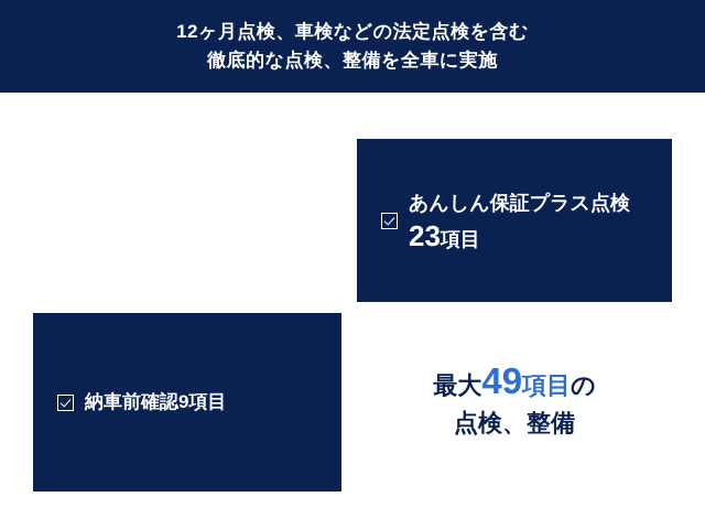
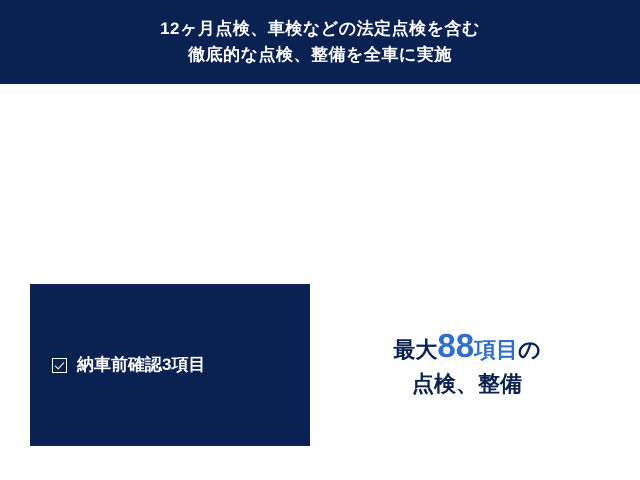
  12ヶ月点検、車検などの法定点検を含む
  徹底的な点検、整備を全車に実施
- あんしん保証プラス点検
- 23項目
- 納車前確認9項目
+ 納車前確認3項目
- 最大49項目の
+ 最大88項目の
  点検、整備
